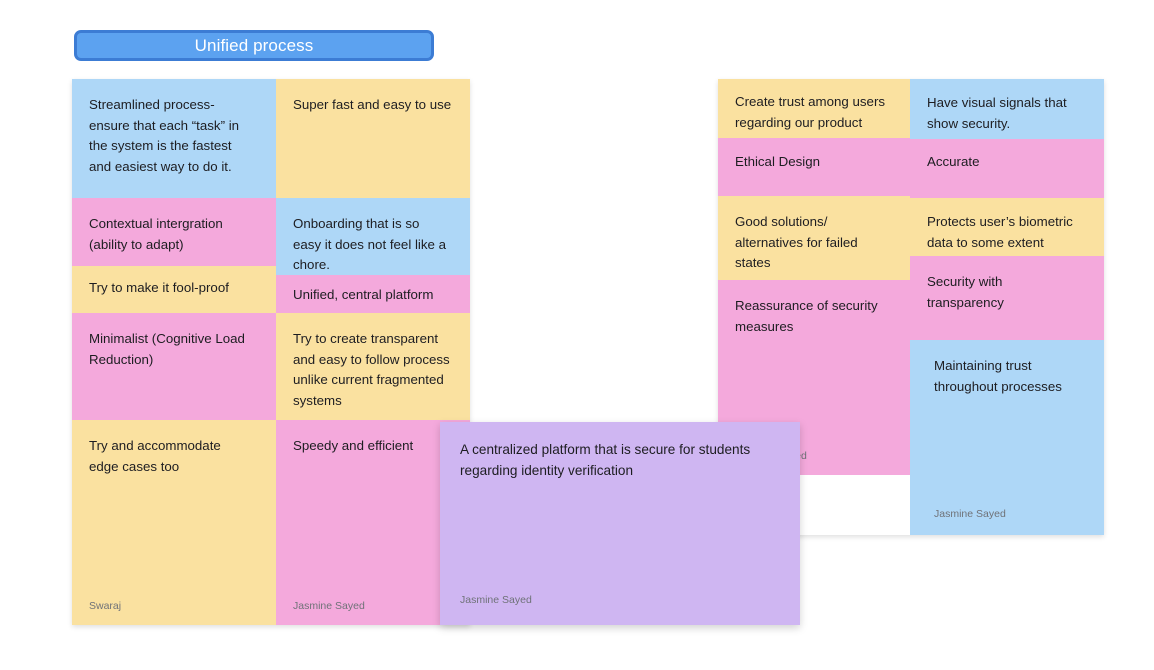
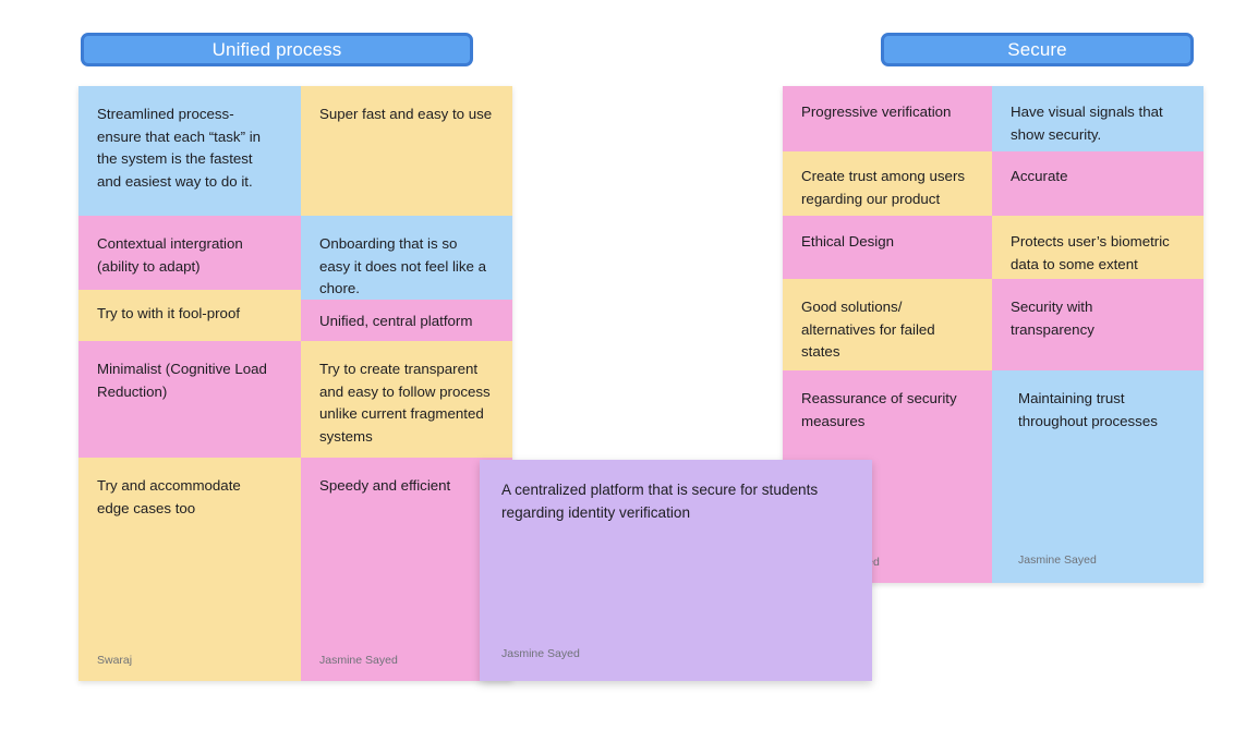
  Unified process
  Streamlined process-
  ensure that each “task” in
  the system is the fastest
  and easiest way to do it.
  Contextual intergration
  (ability to adapt)
- Try to make it fool-proof
+ Try to with it fool-proof
  Minimalist (Cognitive Load
  Reduction)
  Try and accommodate
  edge cases too
  Swaraj
  Super fast and easy to use
  Onboarding that is so
  easy it does not feel like a
  chore.
  Unified, central platform
  Try to create transparent
  and easy to follow process
  unlike current fragmented
  systems
  Speedy and efficient
  Jasmine Sayed
+ Secure
+ Progressive verification
  Create trust among users
  regarding our product
  Ethical Design
  Good solutions/
  alternatives for failed
  states
  Reassurance of security
  measures
  Have visual signals that
  show security.
  Accurate
  Protects user’s biometric
  data to some extent
  Security with
  transparency
  Maintaining trust
  throughout processes
  Jasmine Sayed
  A centralized platform that is secure for students
  regarding identity verification
  Jasmine Sayed
